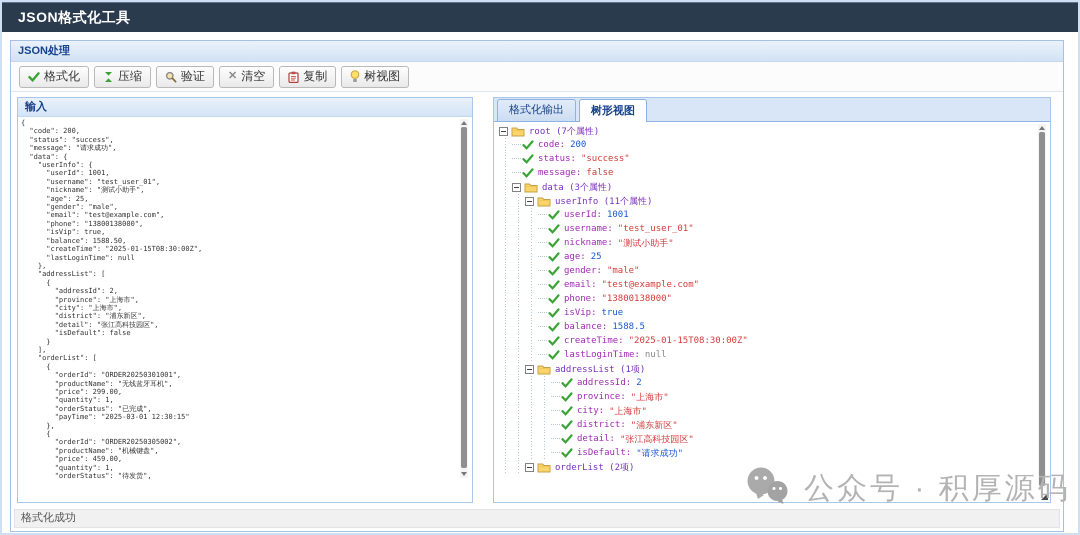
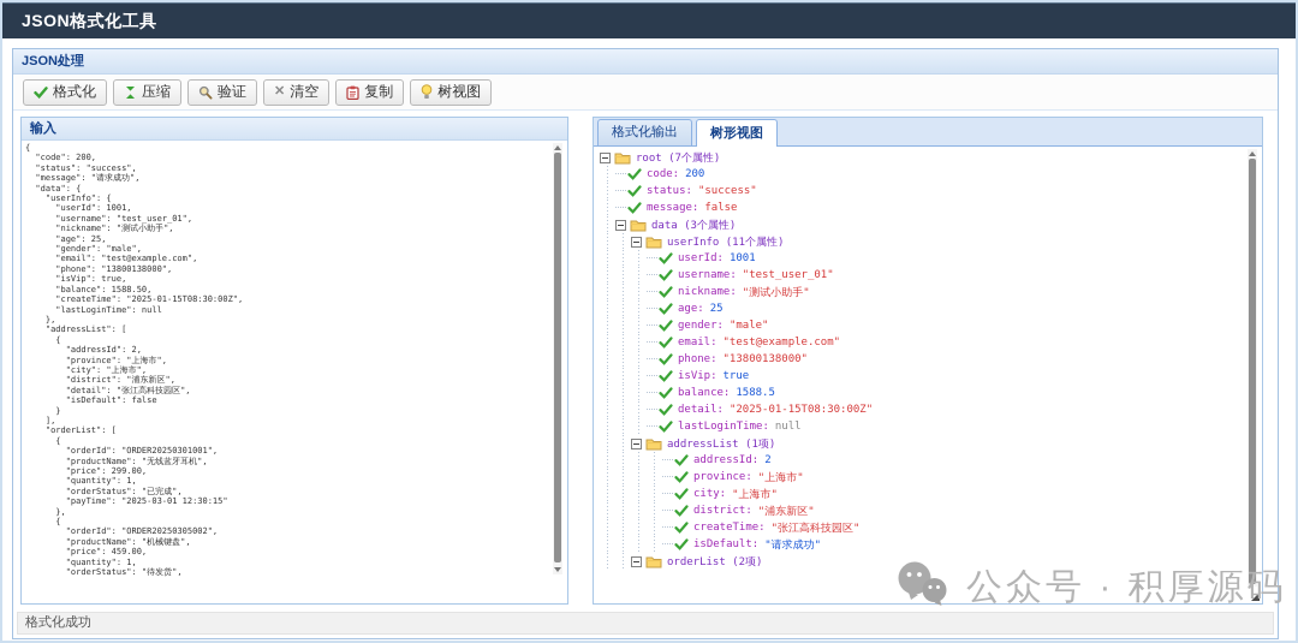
  JSON格式化工具
  JSON处理
  格式化
  压缩
  验证
  ✕
  清空
  复制
  树视图
  输入
  {
  "code": 200,
  "status": "success",
  "message": "请求成功",
  "data": {
  "userInfo": {
  "userId": 1001,
  "username": "test_user_01",
  "nickname": "测试小助手",
  "age": 25,
  "gender": "male",
  "email": "test@example.com",
  "phone": "13800138000",
  "isVip": true,
  "balance": 1588.50,
  "createTime": "2025-01-15T08:30:00Z",
  "lastLoginTime": null
  },
  "addressList": [
  {
  "addressId": 2,
  "province": "上海市",
  "city": "上海市",
  "district": "浦东新区",
  "detail": "张江高科技园区",
  "isDefault": false
  }
  ],
  "orderList": [
  {
  "orderId": "ORDER20250301001",
  "productName": "无线蓝牙耳机",
  "price": 299.00,
  "quantity": 1,
  "orderStatus": "已完成",
  "payTime": "2025-03-01 12:30:15"
  },
  {
  "orderId": "ORDER20250305002",
  "productName": "机械键盘",
  "price": 459.00,
  "quantity": 1,
  "orderStatus": "待发货",
  格式化输出
  树形视图
  root (7个属性)
  code:
  200
  status:
  "success"
  message:
  false
  data (3个属性)
  userInfo (11个属性)
  userId:
  1001
  username:
  "test_user_01"
  nickname:
  "测试小助手"
  age:
  25
  gender:
  "male"
  email:
  "test@example.com"
  phone:
  "13800138000"
  isVip:
  true
  balance:
  1588.5
- createTime:
+ detail:
  "2025-01-15T08:30:00Z"
  lastLoginTime:
  null
  addressList (1项)
  addressId:
  2
  province:
  "上海市"
  city:
  "上海市"
  district:
  "浦东新区"
- detail:
+ createTime:
  "张江高科技园区"
  isDefault:
  "请求成功"
  orderList (2项)
  格式化成功
  公众号 · 积厚源码
